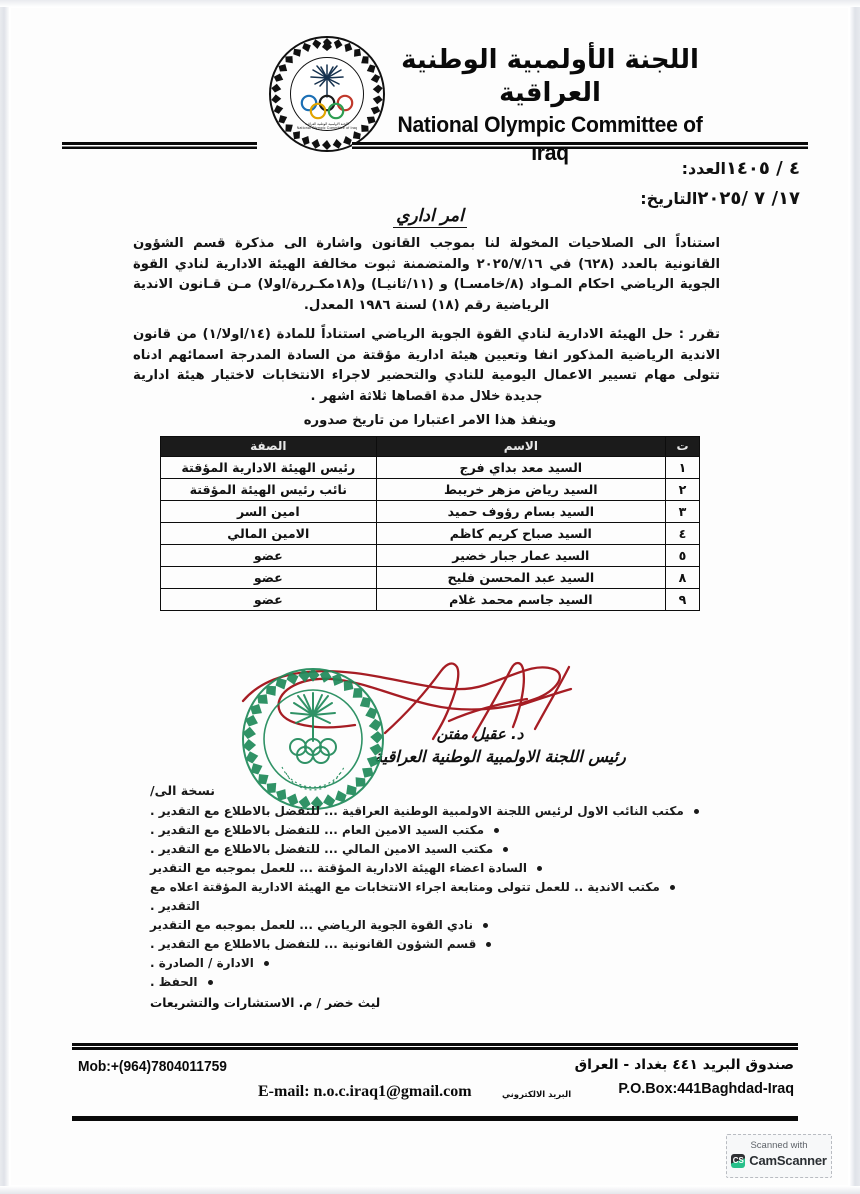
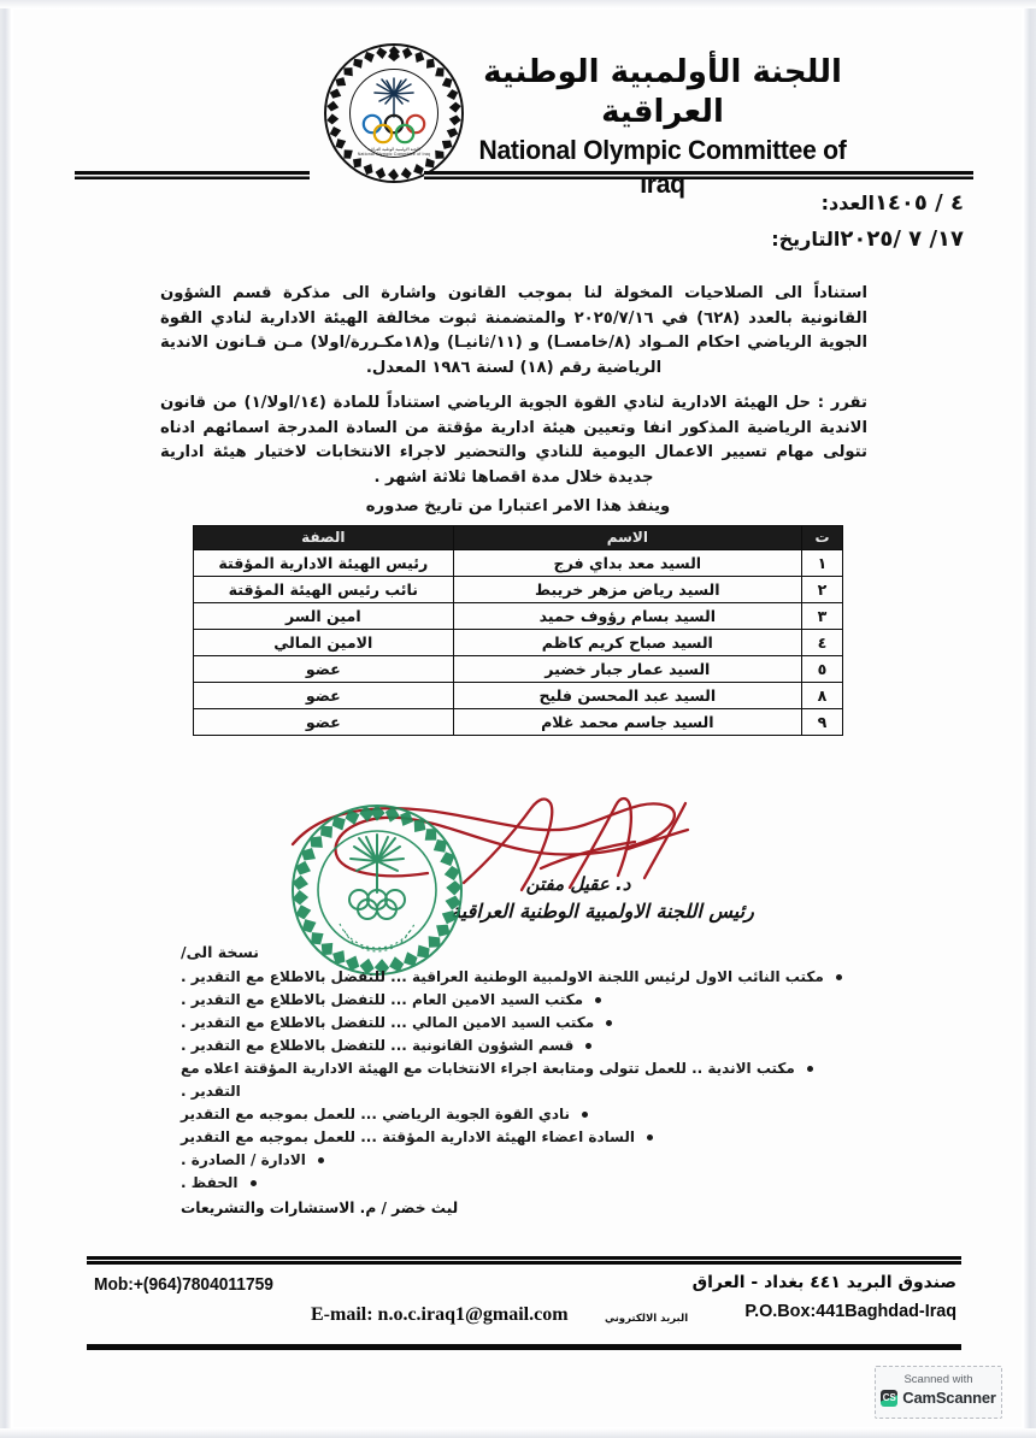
  اللجنة الأولمبية الوطنية العراقية
  National Olympic Committee of Iraq
  ٤ / ١٤٠٥العدد:
  ١٧/ ٧ /٢٠٢٥التاريخ:
- امر اداري
  استناداً الى الصلاحيات المخولة لنا بموجب القانون واشارة الى مذكرة قسم الشؤون القانونية بالعدد (٦٢٨) في ٢٠٢٥/٧/١٦ والمتضمنة ثبوت مخالفة الهيئة الادارية لنادي القوة الجوية الرياضي احكام المـواد (٨/خامسـا) و (١١/ثانيـا) و(١٨مكـررة/اولا) مـن قـانون الاندية الرياضية رقم (١٨) لسنة ١٩٨٦ المعدل.
  تقرر : حل الهيئة الادارية لنادي القوة الجوية الرياضي استناداً للمادة (١٤/اولا/١) من قانون الاندية الرياضية المذكور انفا وتعيين هيئة ادارية مؤقتة من السادة المدرجة اسمائهم ادناه تتولى مهام تسيير الاعمال اليومية للنادي والتحضير لاجراء الانتخابات لاختيار هيئة ادارية جديدة خلال مدة اقصاها ثلاثة اشهر .
  وينفذ هذا الامر اعتبارا من تاريخ صدوره
  ت	الاسم	الصفة
  ١	السيد معد بداي فرج	رئيس الهيئة الادارية المؤقتة
  ٢	السيد رياض مزهر خريبط	نائب رئيس الهيئة المؤقتة
  ٣	السيد بسام رؤوف حميد	امين السر
  ٤	السيد صباح كريم كاظم	الامين المالي
  ٥	السيد عمار جبار خضير	عضو
  ٨	السيد عبد المحسن فليح	عضو
  ٩	السيد جاسم محمد غلام	عضو
  د. عقيل مفتن
  رئيس اللجنة الاولمبية الوطنية العراقية
  نسخة الى/
  مكتب النائب الاول لرئيس اللجنة الاولمبية الوطنية العراقية ... للتفضل بالاطلاع مع التقدير .
  مكتب السيد الامين العام ... للتفضل بالاطلاع مع التقدير .
  مكتب السيد الامين المالي ... للتفضل بالاطلاع مع التقدير .
- السادة اعضاء الهيئة الادارية المؤقتة ... للعمل بموجبه مع التقدير
+ قسم الشؤون القانونية ... للتفضل بالاطلاع مع التقدير .
  مكتب الاندية .. للعمل تتولى ومتابعة اجراء الانتخابات مع الهيئة الادارية المؤقتة اعلاه مع التقدير .
  نادي القوة الجوية الرياضي ... للعمل بموجبه مع التقدير
- قسم الشؤون القانونية ... للتفضل بالاطلاع مع التقدير .
+ السادة اعضاء الهيئة الادارية المؤقتة ... للعمل بموجبه مع التقدير
  الادارة / الصادرة .
  الحفظ .
  ليث خضر / م. الاستشارات والتشريعات
  Mob:+(964)7804011759
  صندوق البريد ٤٤١ بغداد - العراق
  P.O.Box:441Baghdad-Iraq
  E-mail: n.o.c.iraq1@gmail.com
  البريد الالكتروني
  Scanned with
  CS
  CamScanner
